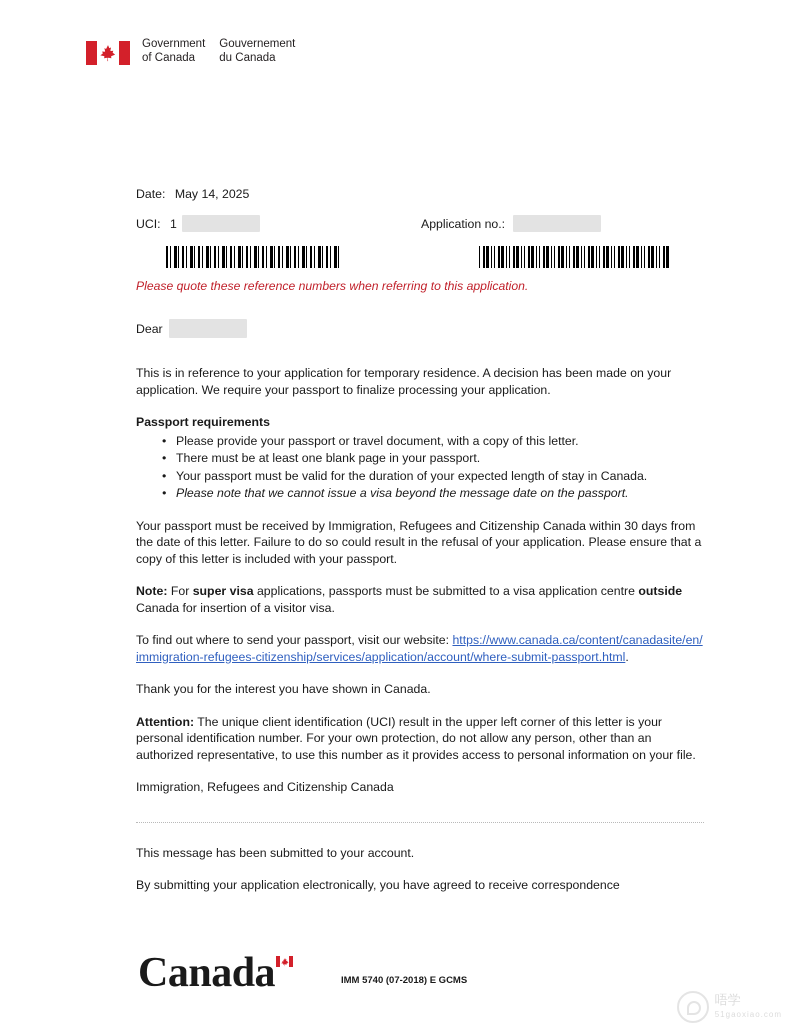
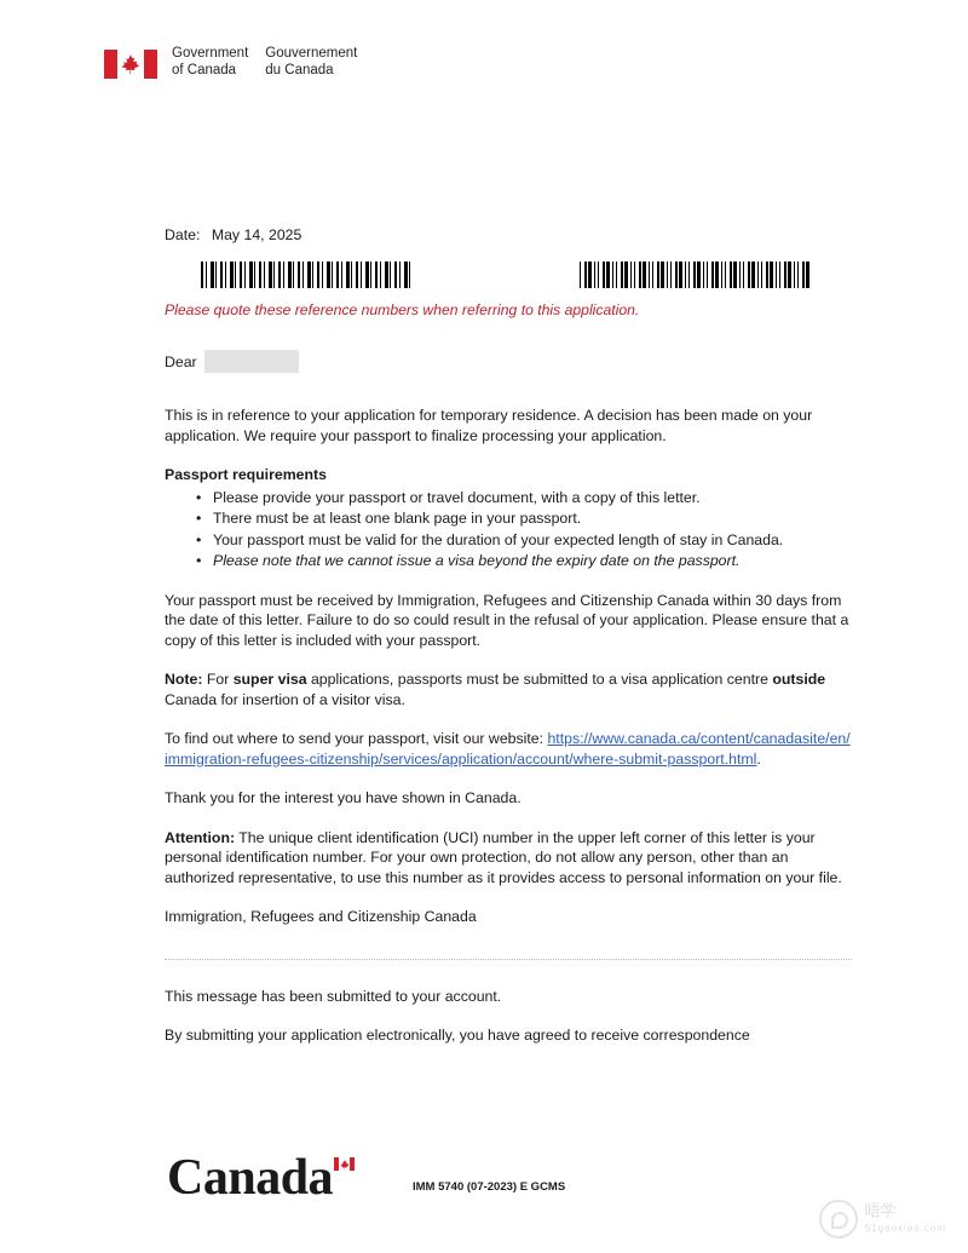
  Government
  of Canada
  Gouvernement
  du Canada
  Date: May 14, 2025
- UCI: 1
- Application no.:
  Please quote these reference numbers when referring to this application.
  Dear
  This is in reference to your application for temporary residence. A decision has been made on your application. We require your passport to finalize processing your application.
  Passport requirements
  Please provide your passport or travel document, with a copy of this letter.
  There must be at least one blank page in your passport.
  Your passport must be valid for the duration of your expected length of stay in Canada.
- Please note that we cannot issue a visa beyond the message date on the passport.
+ Please note that we cannot issue a visa beyond the expiry date on the passport.
  Your passport must be received by Immigration, Refugees and Citizenship Canada within 30 days from the date of this letter. Failure to do so could result in the refusal of your application. Please ensure that a copy of this letter is included with your passport.
  Note: For super visa applications, passports must be submitted to a visa application centre outside Canada for insertion of a visitor visa.
  To find out where to send your passport, visit our website: https://www.canada.ca/content/canadasite/en/immigration-refugees-citizenship/services/application/account/where-submit-passport.html.
  Thank you for the interest you have shown in Canada.
- Attention: The unique client identification (UCI) result in the upper left corner of this letter is your personal identification number. For your own protection, do not allow any person, other than an authorized representative, to use this number as it provides access to personal information on your file.
+ Attention: The unique client identification (UCI) number in the upper left corner of this letter is your personal identification number. For your own protection, do not allow any person, other than an authorized representative, to use this number as it provides access to personal information on your file.
  Immigration, Refugees and Citizenship Canada
  This message has been submitted to your account.
  By submitting your application electronically, you have agreed to receive correspondence
  Canada
- IMM 5740 (07-2018) E GCMS
+ IMM 5740 (07-2023) E GCMS
  唔学
  51gaoxiao.com
